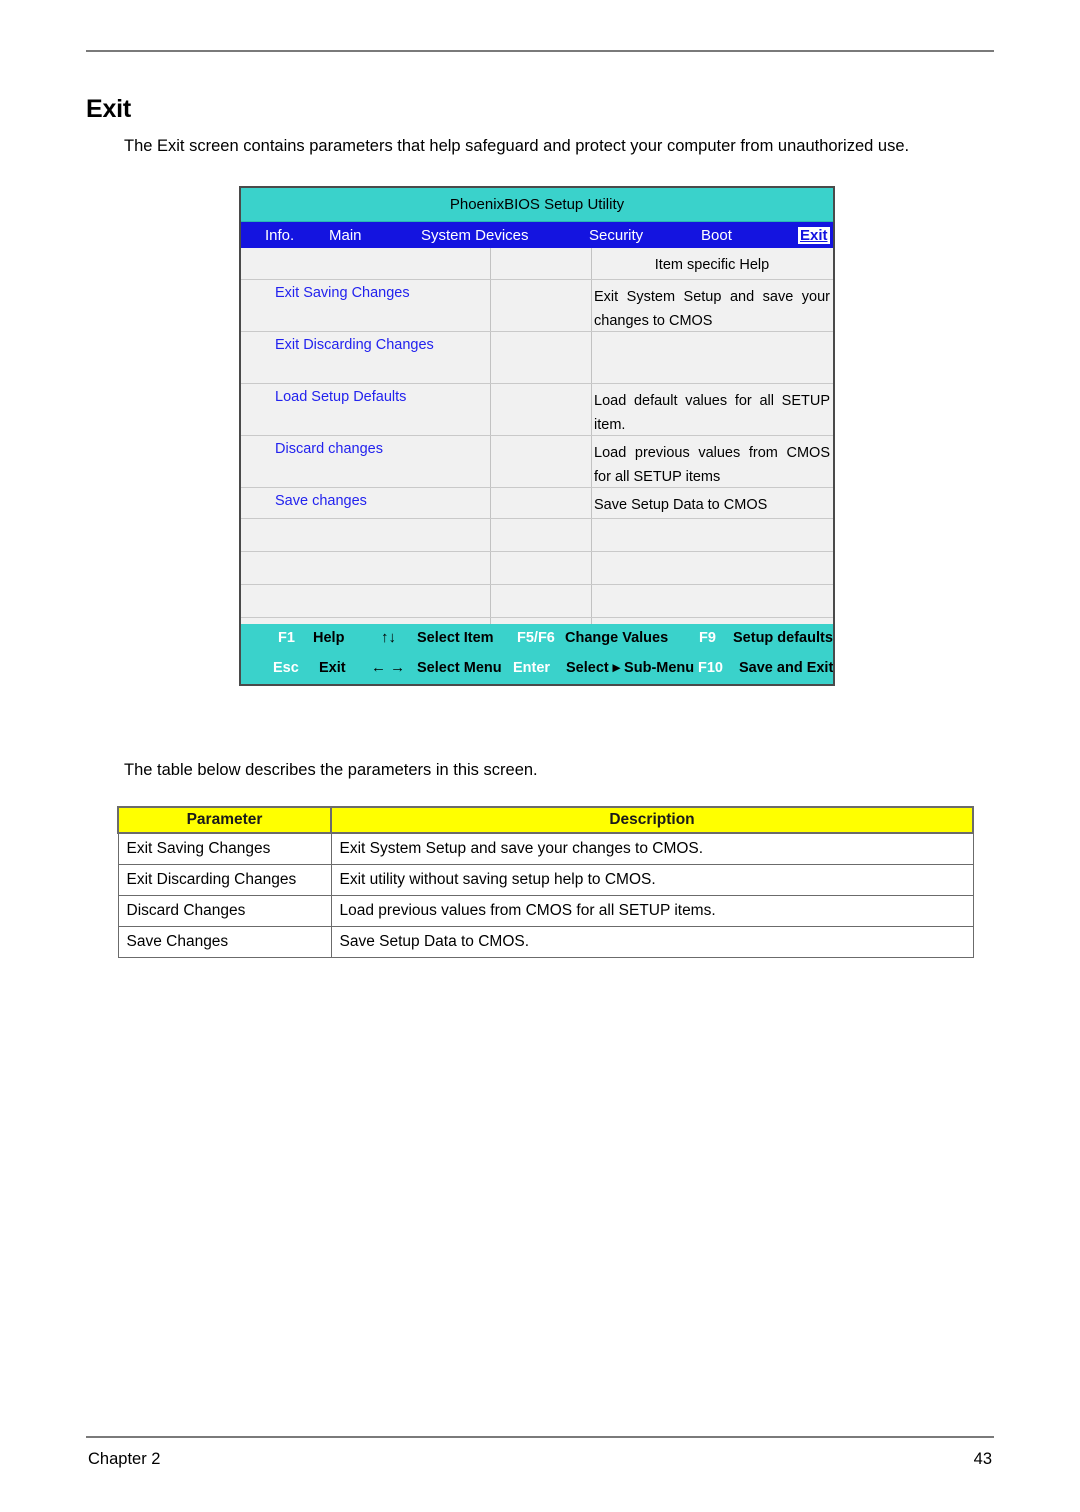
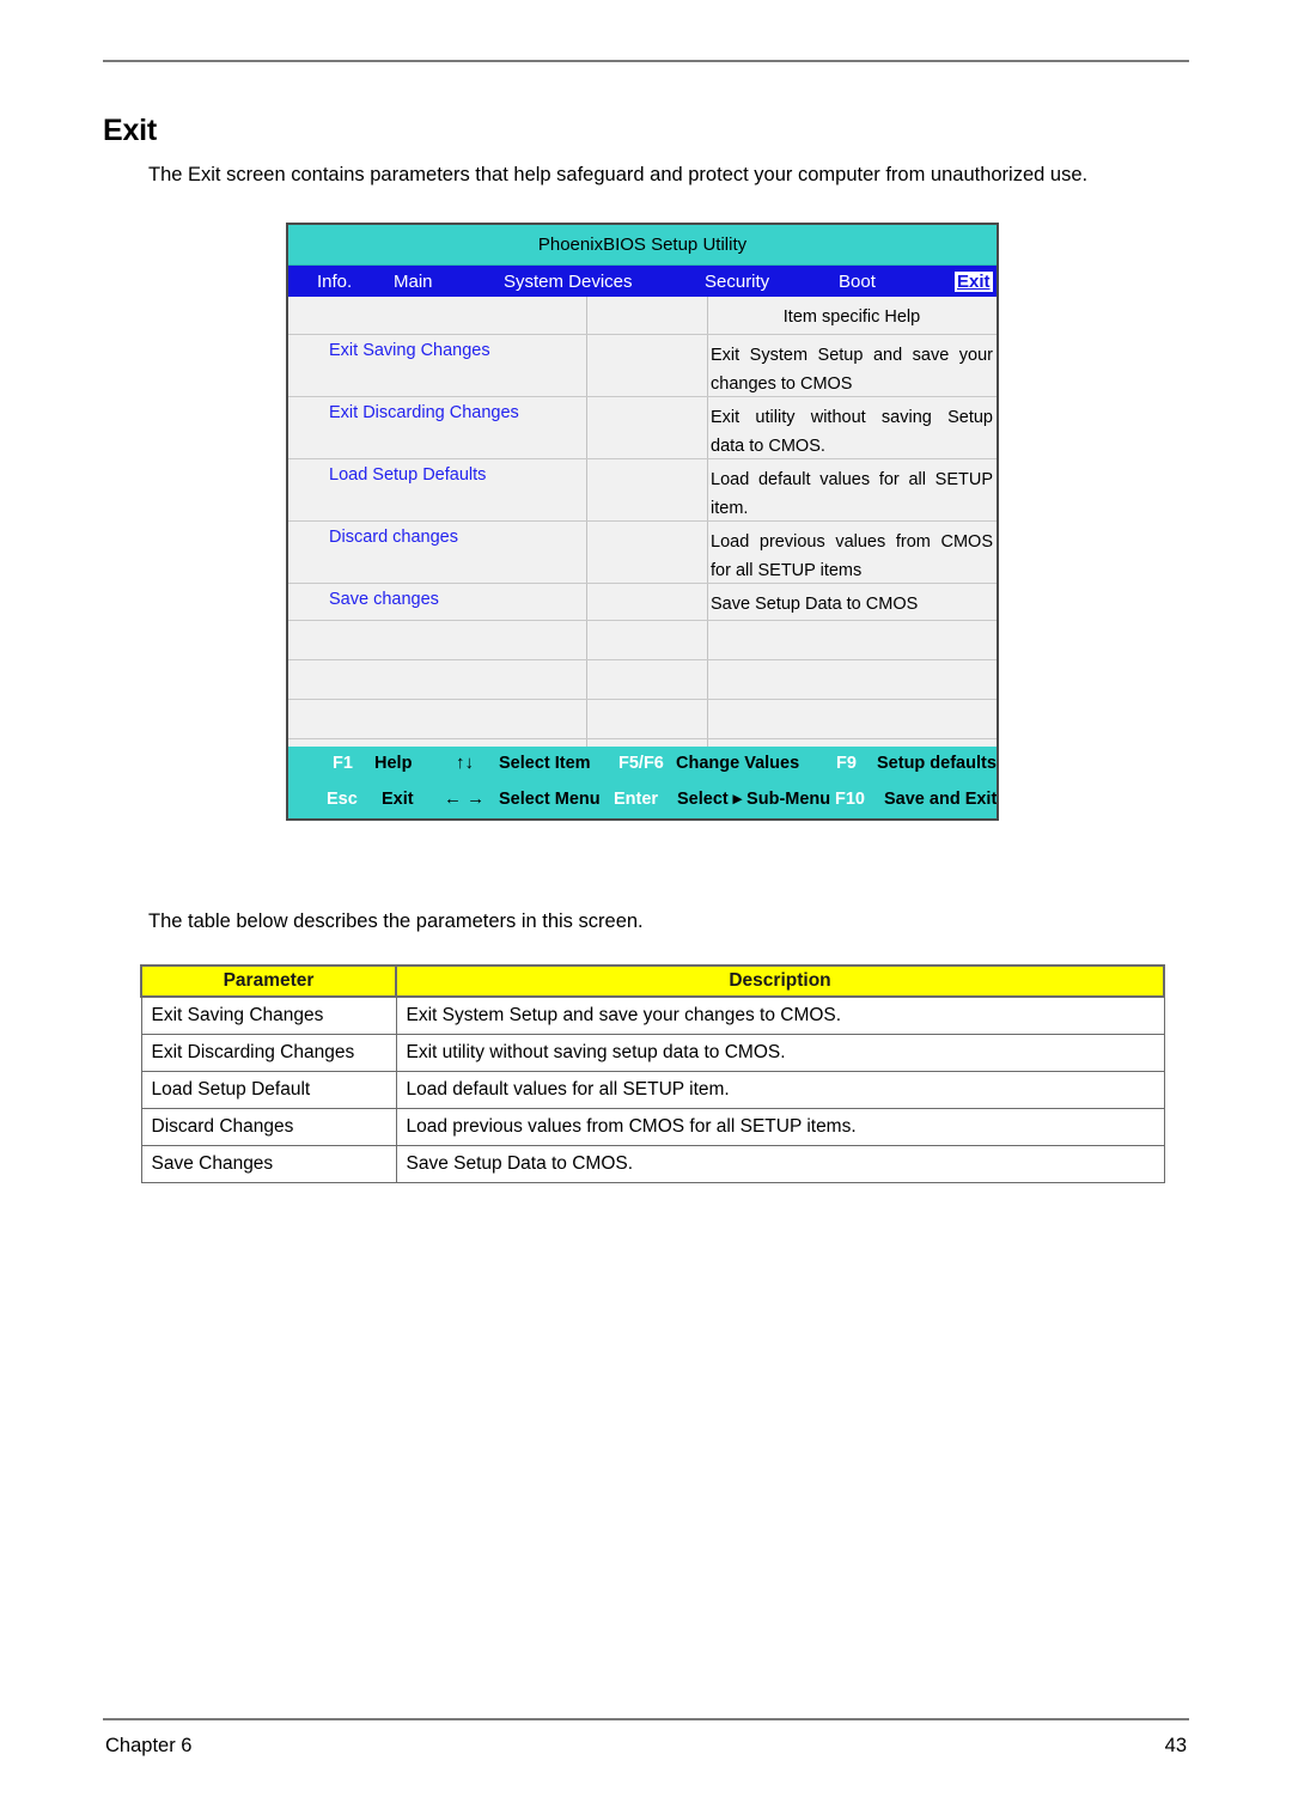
  Exit
  The Exit screen contains parameters that help safeguard and protect your computer from unauthorized use.
  PhoenixBIOS Setup Utility
  Info.
  Main
  System Devices
  Security
  Boot
  Exit
  Item specific Help
  Exit Saving Changes
  Exit System Setup and save your
  changes to CMOS
  Exit Discarding Changes
+ Exit utility without saving Setup
+ data to CMOS.
  Load Setup Defaults
  Load default values for all SETUP
  item.
  Discard changes
  Load previous values from CMOS
  for all SETUP items
  Save changes
  Save Setup Data to CMOS
  F1
  Help
  ↑↓
  Select Item
  F5/F6
  Change Values
  F9
  Setup defaults
  Esc
  Exit
  ← →
  Select Menu
  Enter
  Select ▸ Sub-Menu
  F10
  Save and Exit
  The table below describes the parameters in this screen.
  Parameter	Description
  Exit Saving Changes	Exit System Setup and save your changes to CMOS.
- Exit Discarding Changes	Exit utility without saving setup help to CMOS.
+ Exit Discarding Changes	Exit utility without saving setup data to CMOS.
+ Load Setup Default	Load default values for all SETUP item.
  Discard Changes	Load previous values from CMOS for all SETUP items.
  Save Changes	Save Setup Data to CMOS.
- Chapter 2
+ Chapter 6
  43
